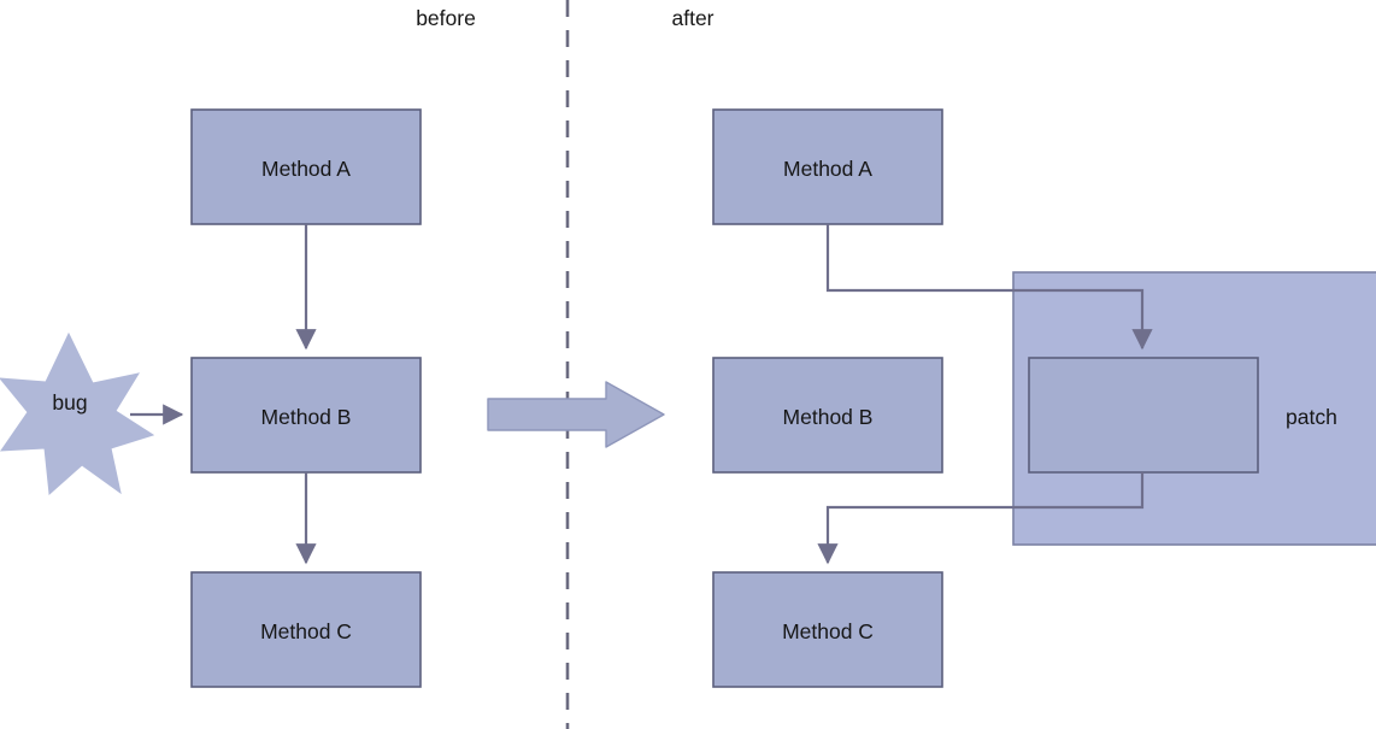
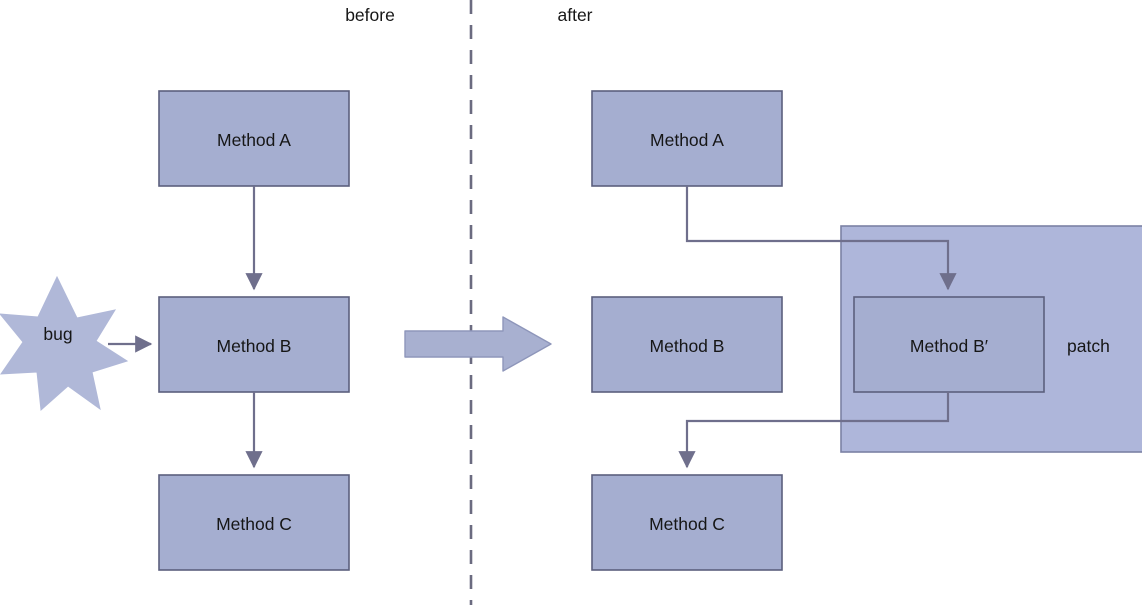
  before
  after
  bug
  Method A
  Method B
  Method C
  Method A
  Method B
+ Method B′
  Method C
  patch
